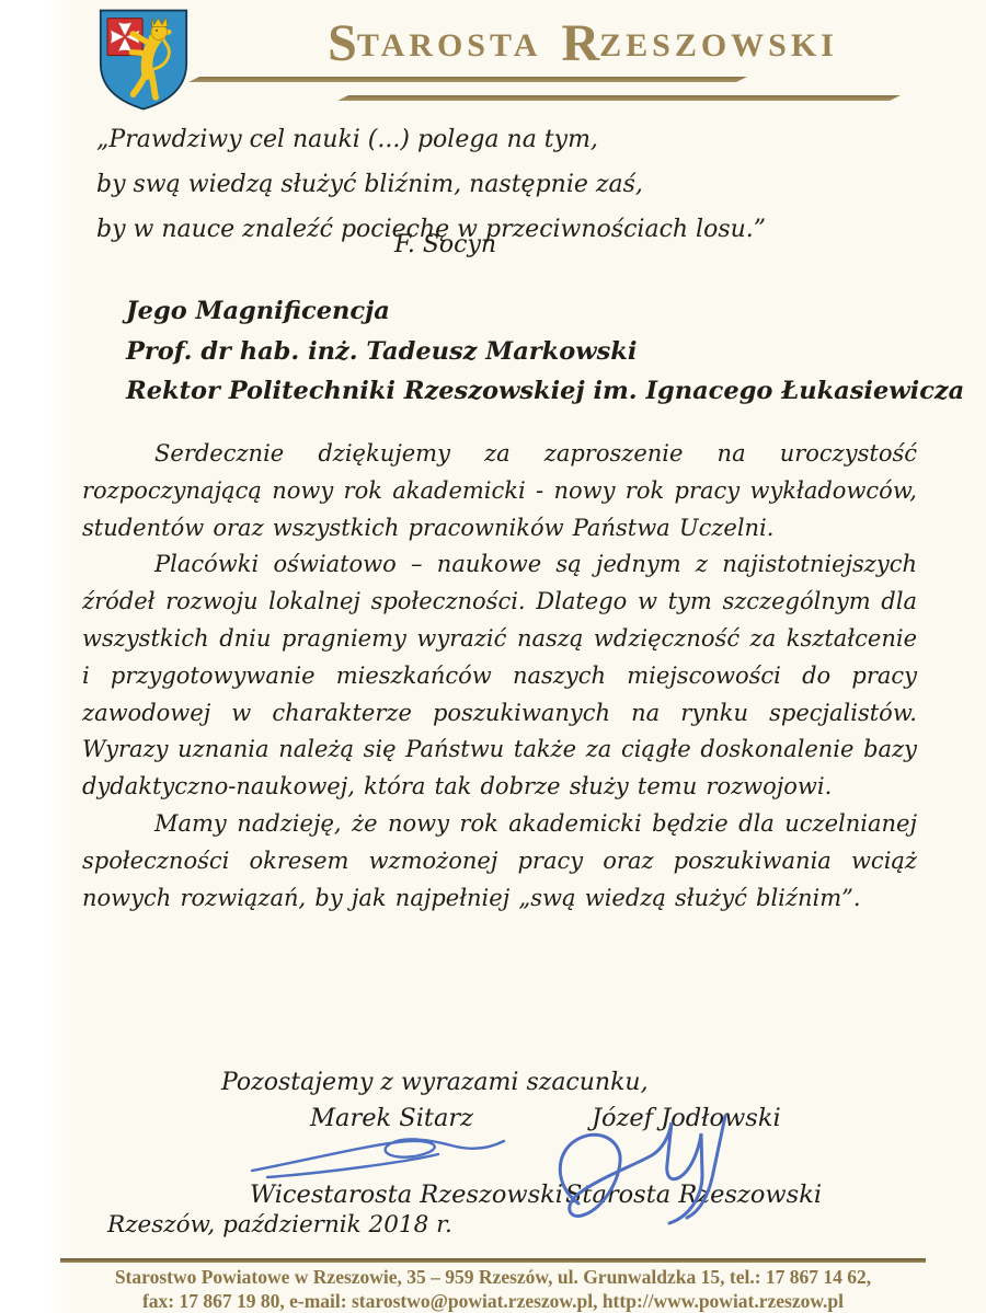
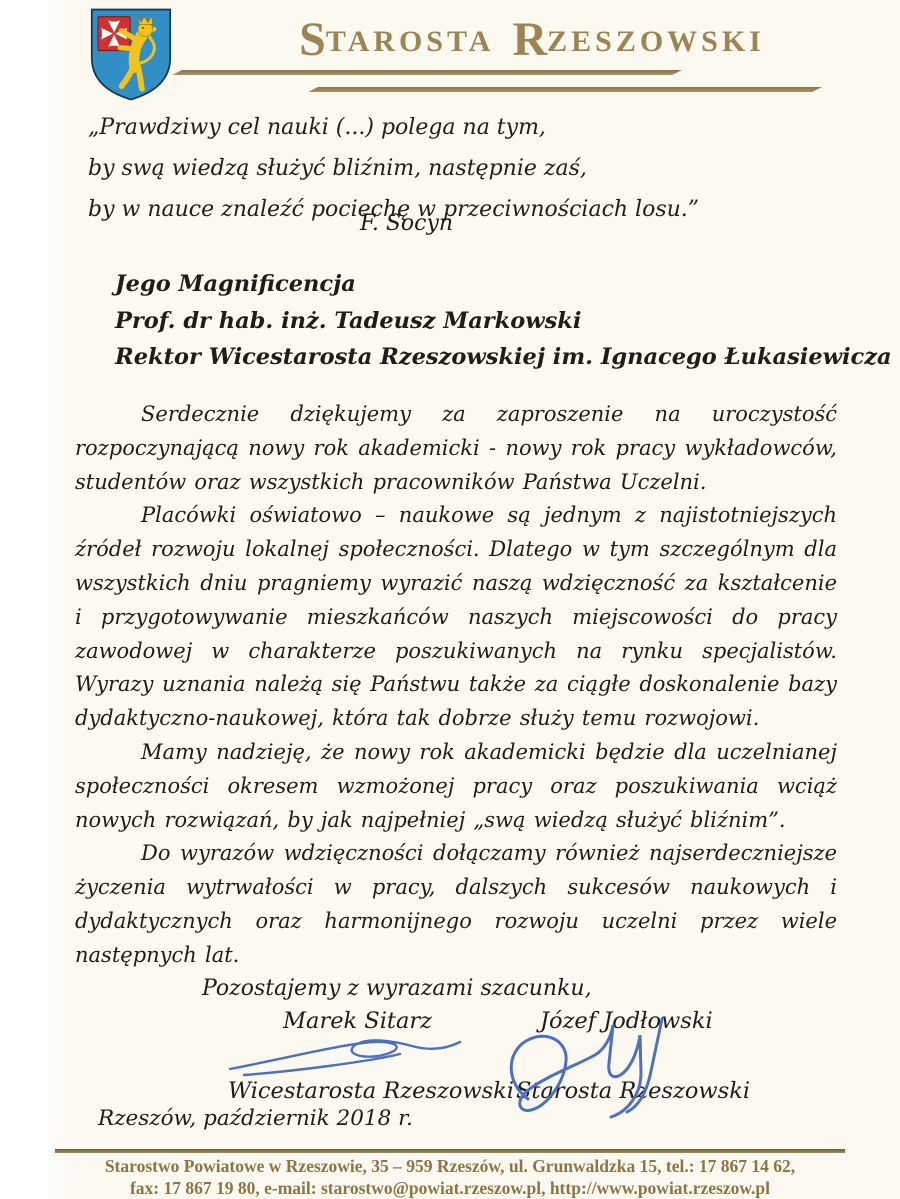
  STAROSTA RZESZOWSKI
  „Prawdziwy cel nauki (...) polega na tym,
  by swą wiedzą służyć bliźnim, następnie zaś,
  by w nauce znaleźć pociechę w przeciwnościach losu.”
  F. Socyn
  Jego Magnificencja
  Prof. dr hab. inż. Tadeusz Markowski
- Rektor Politechniki Rzeszowskiej im. Ignacego Łukasiewicza
+ Rektor Wicestarosta Rzeszowskiej im. Ignacego Łukasiewicza
  Serdecznie dziękujemy za zaproszenie na uroczystość rozpoczynającą nowy rok akademicki - nowy rok pracy wykładowców, studentów oraz wszystkich pracowników Państwa Uczelni.
  Placówki oświatowo – naukowe są jednym z najistotniejszych źródeł rozwoju lokalnej społeczności. Dlatego w tym szczególnym dla wszystkich dniu pragniemy wyrazić naszą wdzięczność za kształcenie i przygotowywanie mieszkańców naszych miejscowości do pracy zawodowej w charakterze poszukiwanych na rynku specjalistów. Wyrazy uznania należą się Państwu także za ciągłe doskonalenie bazy dydaktyczno-naukowej, która tak dobrze służy temu rozwojowi.
  Mamy nadzieję, że nowy rok akademicki będzie dla uczelnianej społeczności okresem wzmożonej pracy oraz poszukiwania wciąż nowych rozwiązań, by jak najpełniej „swą wiedzą służyć bliźnim”.
+ Do wyrazów wdzięczności dołączamy również najserdeczniejsze życzenia wytrwałości w pracy, dalszych sukcesów naukowych i dydaktycznych oraz harmonijnego rozwoju uczelni przez wiele następnych lat.
  Pozostajemy z wyrazami szacunku,
  Marek Sitarz
  Józef Jodłowski
  Wicestarosta Rzeszowski
  Starosta Rzeszowski
  Rzeszów, październik 2018 r.
  Starostwo Powiatowe w Rzeszowie, 35 – 959 Rzeszów, ul. Grunwaldzka 15, tel.: 17 867 14 62,
  fax: 17 867 19 80, e-mail: starostwo@powiat.rzeszow.pl, http://www.powiat.rzeszow.pl
